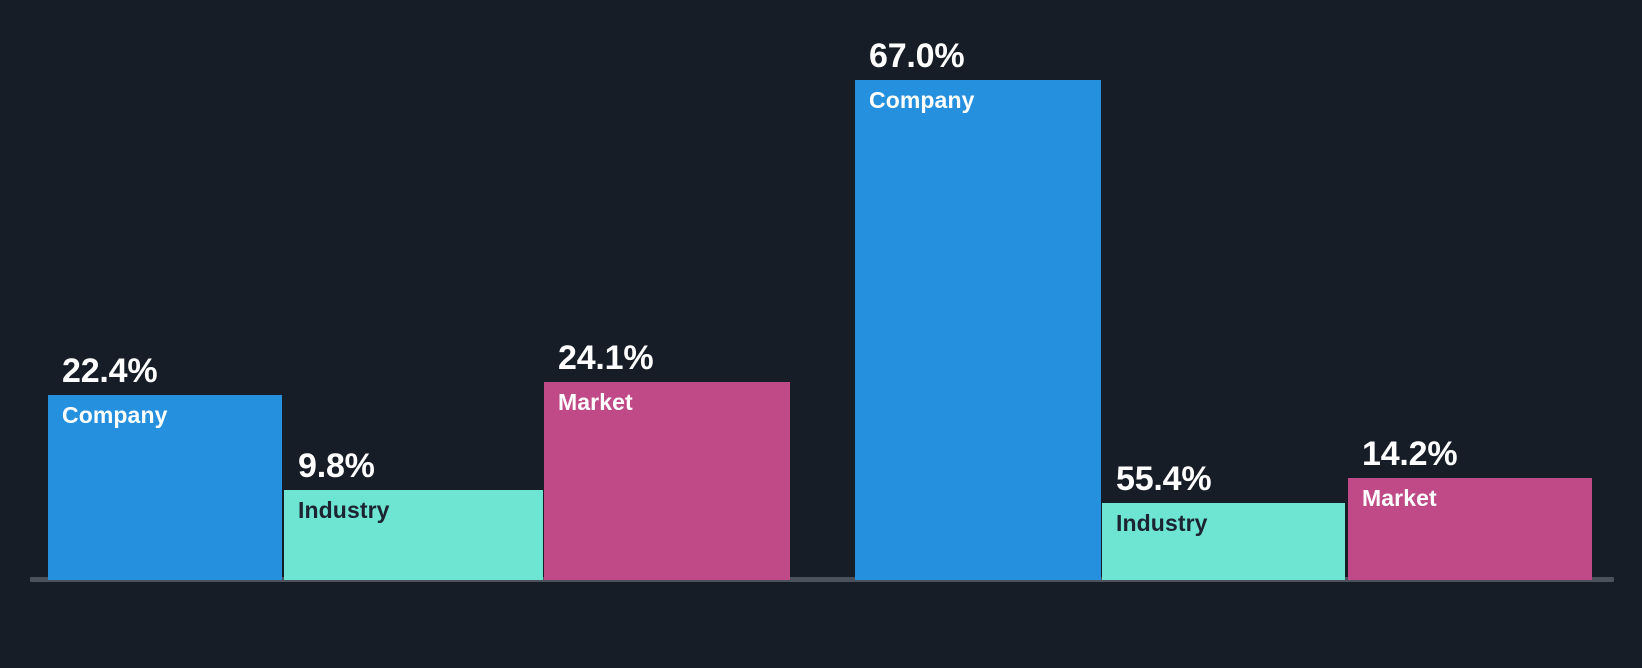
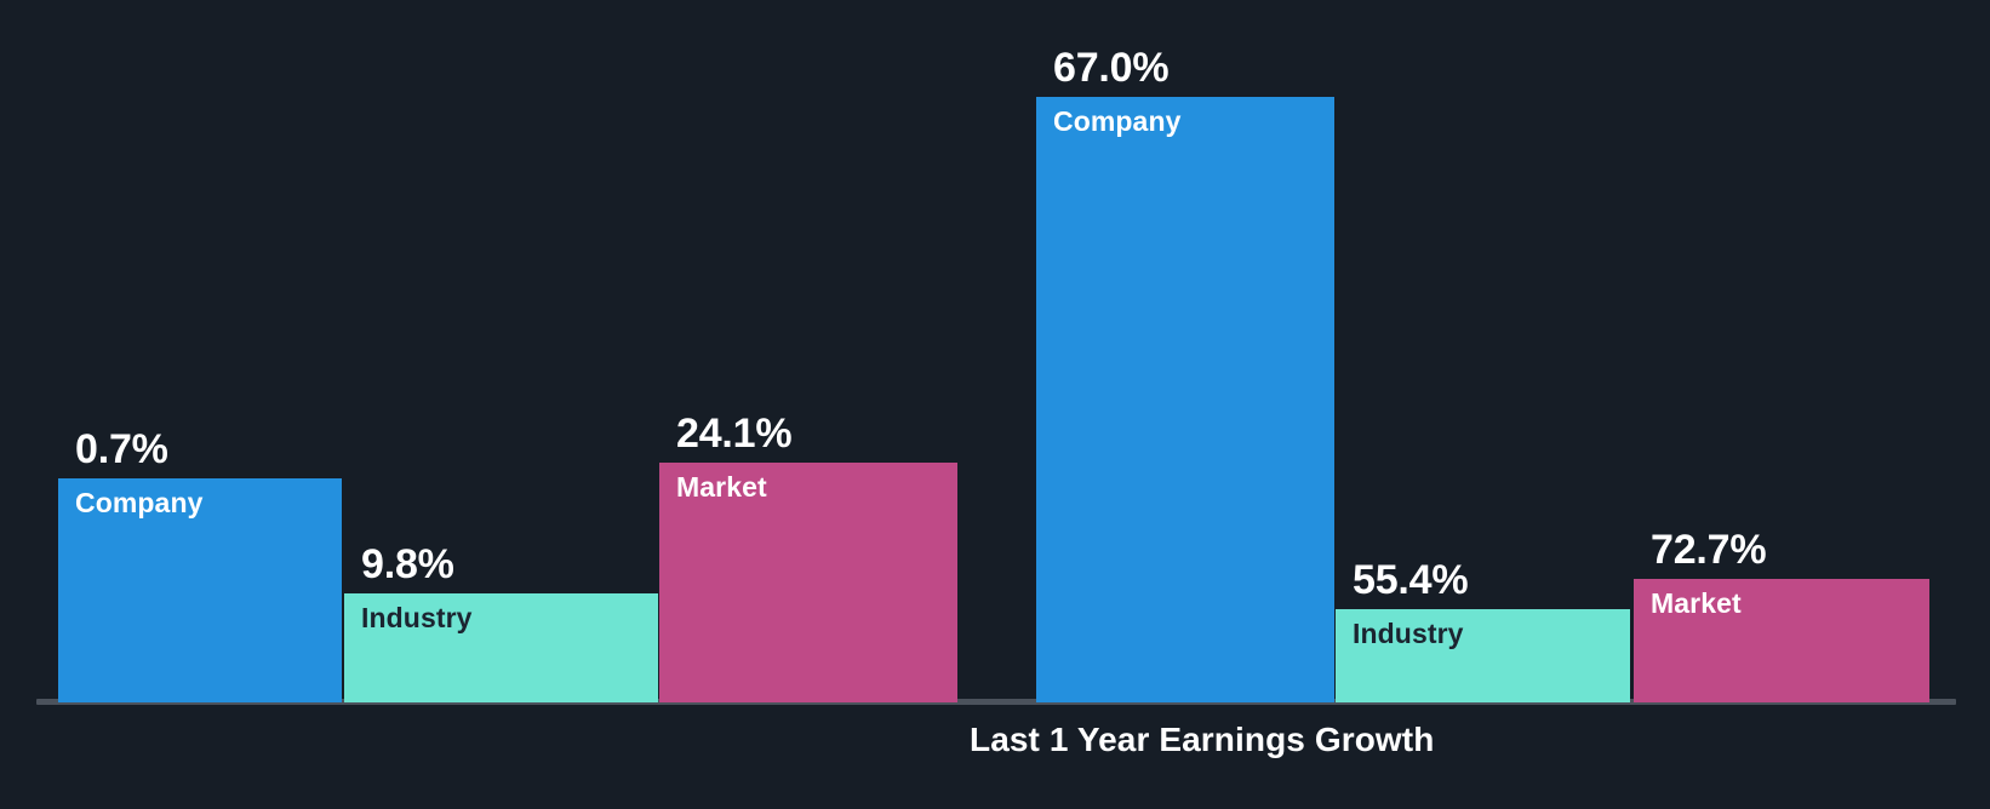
- 22.4%
+ 0.7%
  Company
  9.8%
  Industry
  24.1%
  Market
  67.0%
  Company
  55.4%
  Industry
- 14.2%
+ 72.7%
  Market
+ Last 1 Year Earnings Growth
